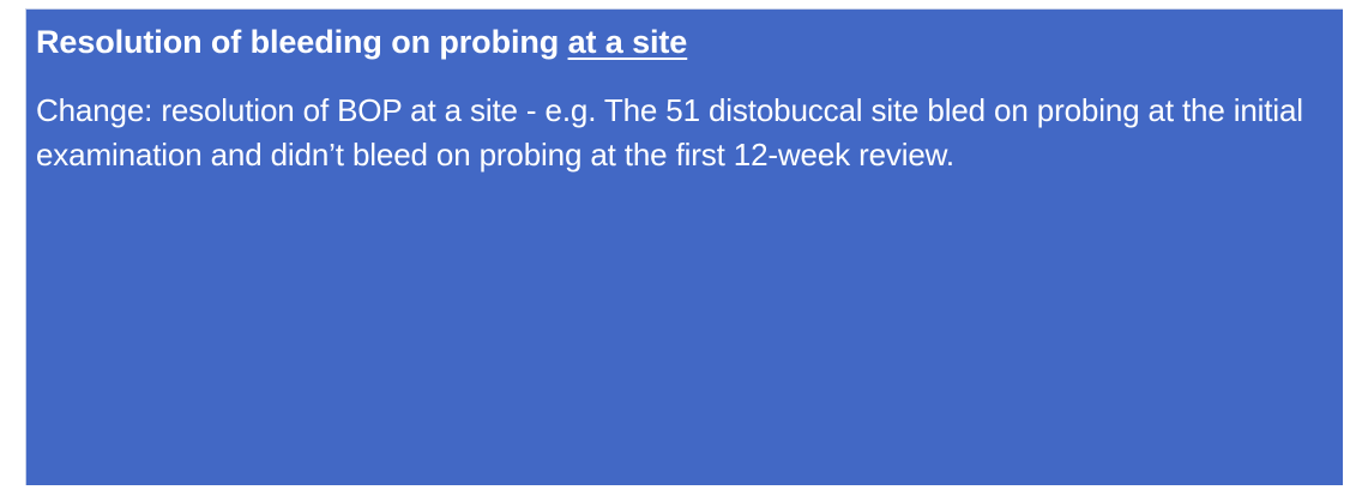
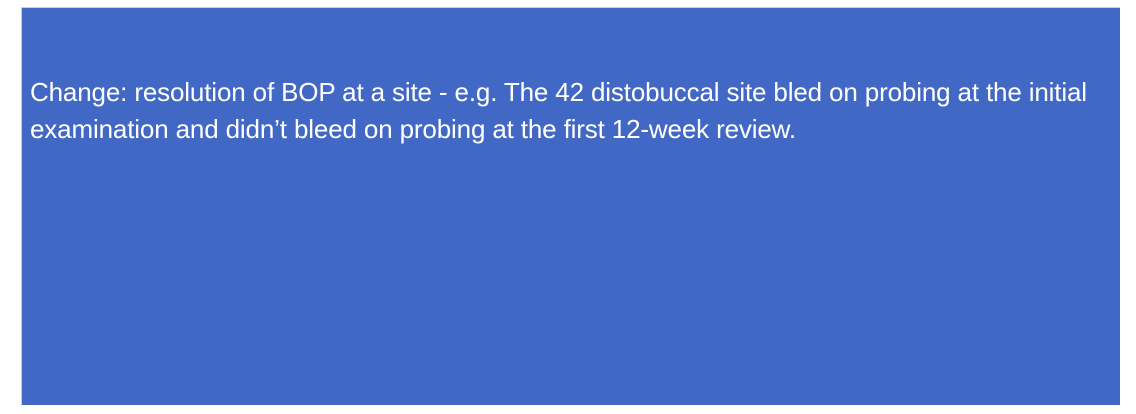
- Resolution of bleeding on probing at a site
- Change: resolution of BOP at a site - e.g. The 51 distobuccal site bled on probing at the initial examination and didn’t bleed on probing at the first 12-week review.
+ Change: resolution of BOP at a site - e.g. The 42 distobuccal site bled on probing at the initial examination and didn’t bleed on probing at the first 12-week review.
